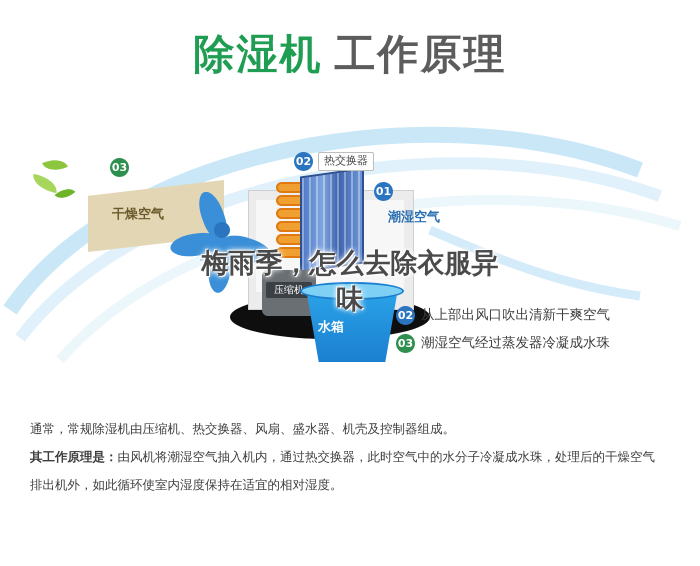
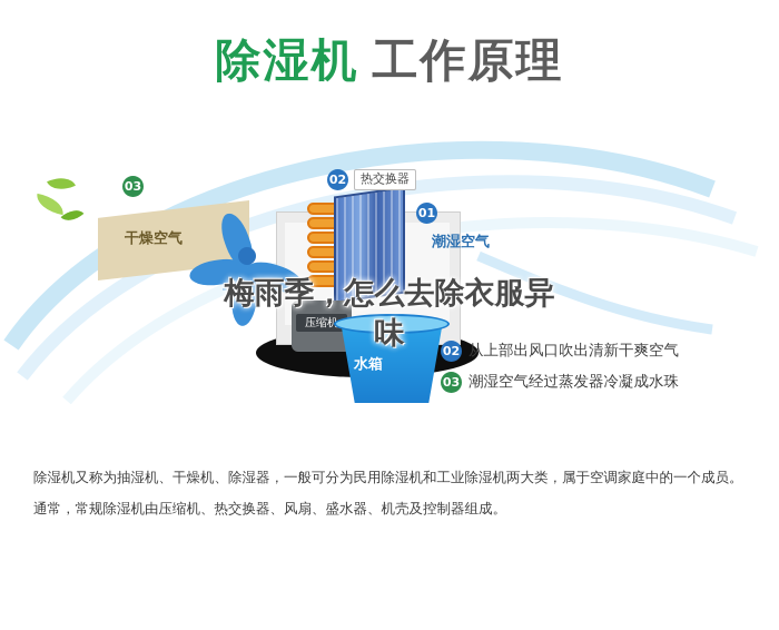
  除湿机 工作原理
  干燥空气
  压缩机
  水箱
  热交换器
  潮湿空气
  03
  02
  01
  梅雨季，怎么去除衣服异
  味
  02
  从上部出风口吹出清新干爽空气
  03
  潮湿空气经过蒸发器冷凝成水珠
+ 除湿机又称为抽湿机、干燥机、除湿器，一般可分为民用除湿机和工业除湿机两大类，属于空调家庭中的一个成员。
  通常，常规除湿机由压缩机、热交换器、风扇、盛水器、机壳及控制器组成。
- 其工作原理是：由风机将潮湿空气抽入机内，通过热交换器，此时空气中的水分子冷凝成水珠，处理后的干燥空气
- 排出机外，如此循环使室内湿度保持在适宜的相对湿度。
